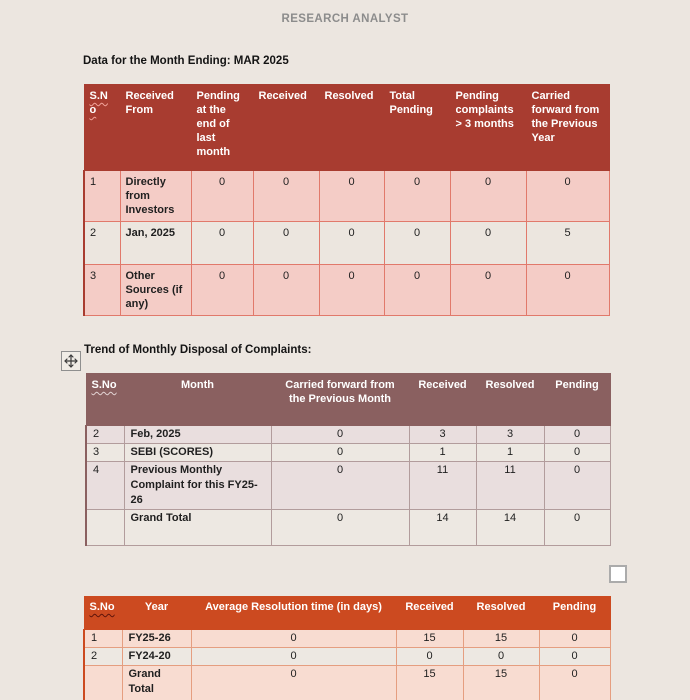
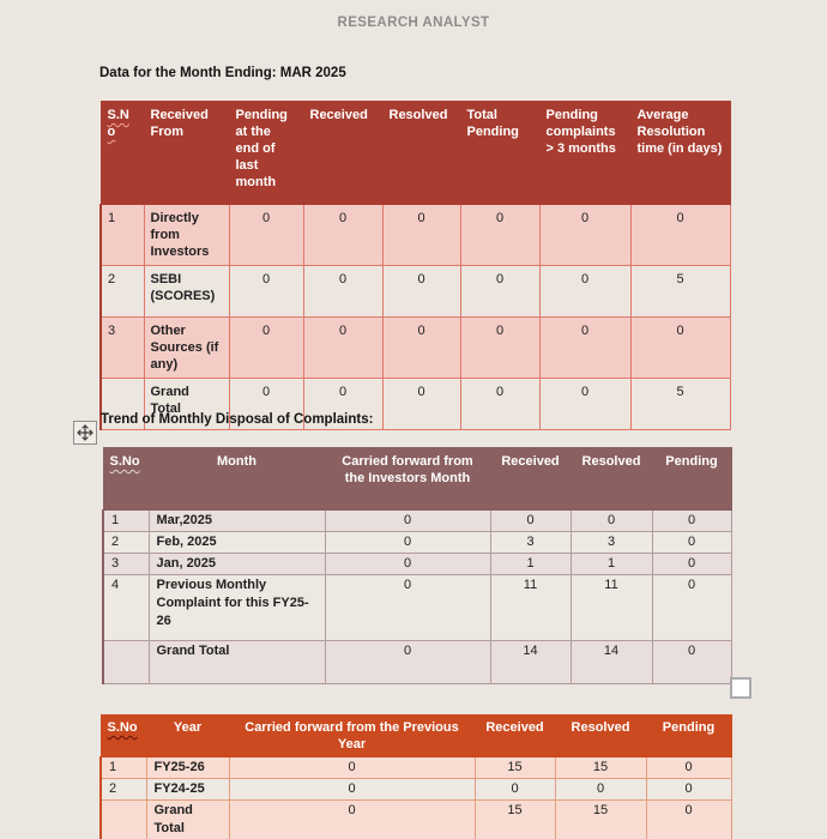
  RESEARCH ANALYST
  Data for the Month Ending: MAR 2025
- S.No	Received From	Pending at the end of last month	Received	Resolved	Total Pending	Pending complaints > 3 months	Carried forward from the Previous Year
+ S.No	Received From	Pending at the end of last month	Received	Resolved	Total Pending	Pending complaints > 3 months	Average Resolution time (in days)
  1	Directly from Investors	0	0	0	0	0	0
- 2	Jan, 2025	0	0	0	0	0	5
+ 2	SEBI (SCORES)	0	0	0	0	0	5
  3	Other Sources (if any)	0	0	0	0	0	0
+ 	Grand Total	0	0	0	0	0	5
  Trend of Monthly Disposal of Complaints:
- S.No	Month	Carried forward from the Previous Month	Received	Resolved	Pending
+ S.No	Month	Carried forward from the Investors Month	Received	Resolved	Pending
+ 1	Mar,2025	0	0	0	0
  2	Feb, 2025	0	3	3	0
- 3	SEBI (SCORES)	0	1	1	0
+ 3	Jan, 2025	0	1	1	0
  4	Previous Monthly Complaint for this FY25-26	0	11	11	0
  	Grand Total	0	14	14	0
- S.No	Year	Average Resolution time (in days)	Received	Resolved	Pending
+ S.No	Year	Carried forward from the Previous Year	Received	Resolved	Pending
  1	FY25-26	0	15	15	0
- 2	FY24-20	0	0	0	0
+ 2	FY24-25	0	0	0	0
  	Grand Total	0	15	15	0
